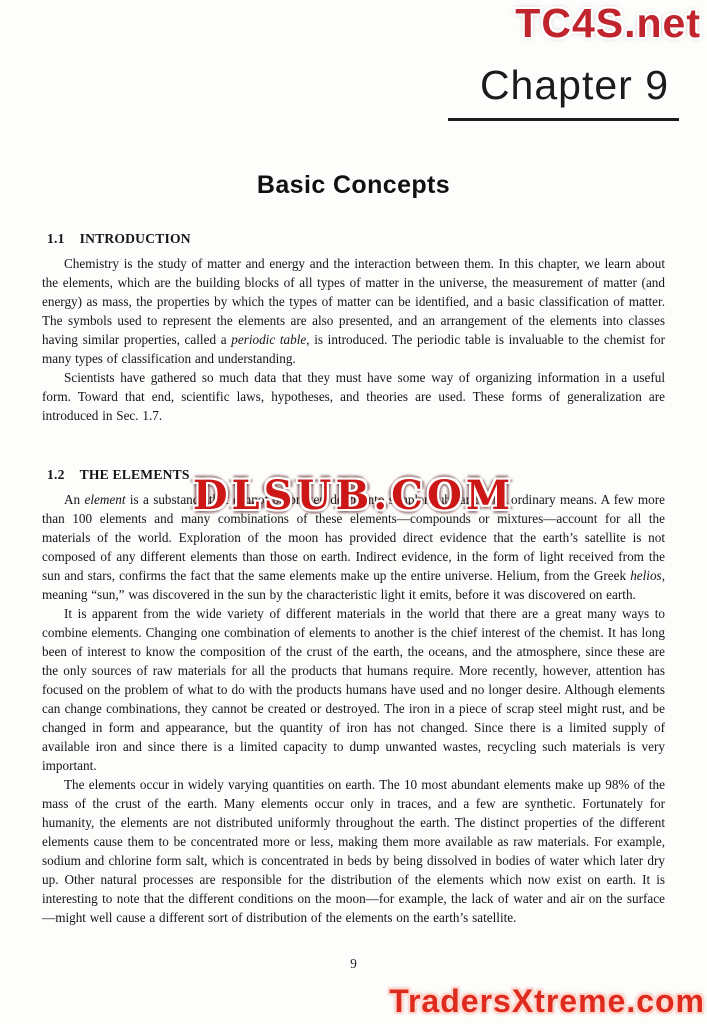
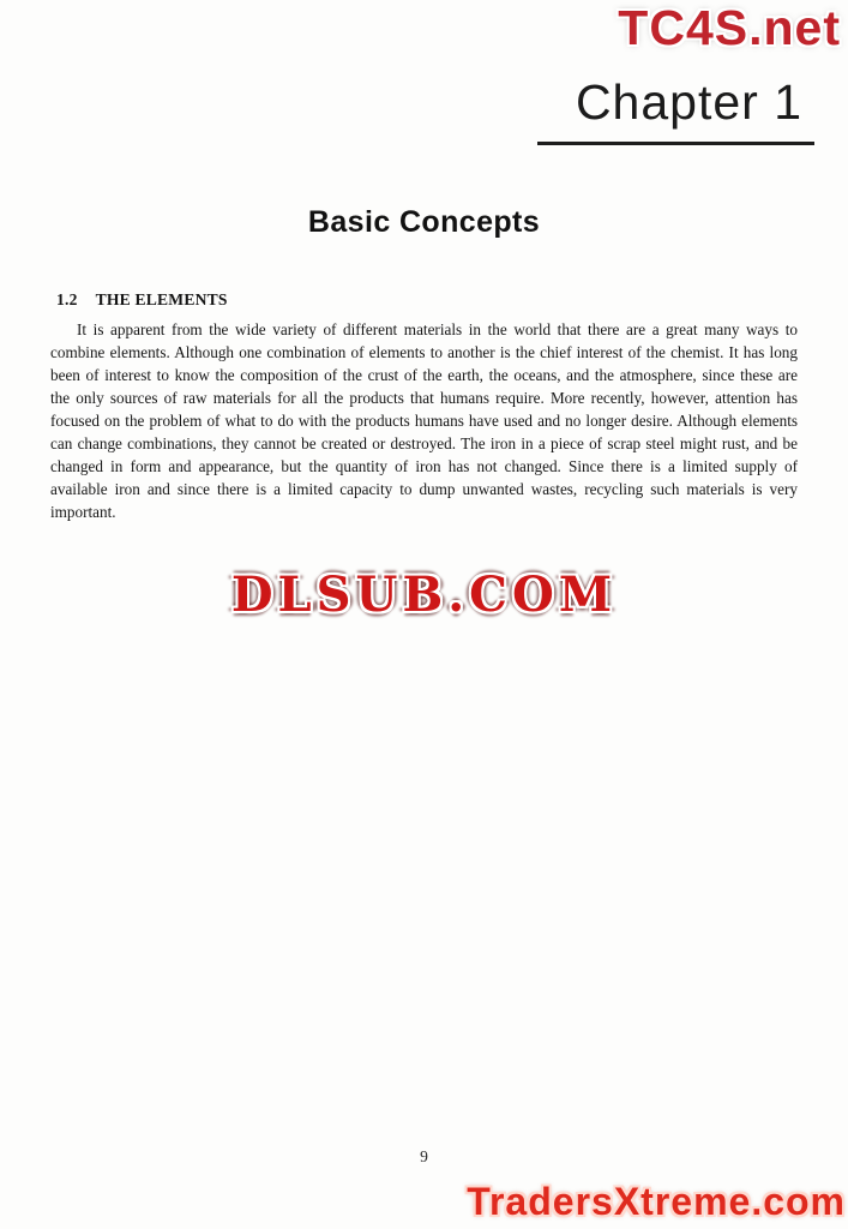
  TC4S.net
- Chapter 9
+ Chapter 1
  Basic Concepts
- 1.1 INTRODUCTION
- Chemistry is the study of matter and energy and the interaction between them. In this chapter, we learn about the elements, which are the building blocks of all types of matter in the universe, the measurement of matter (and energy) as mass, the properties by which the types of matter can be identified, and a basic classification of matter. The symbols used to represent the elements are also presented, and an arrangement of the elements into classes having similar properties, called a periodic table, is introduced. The periodic table is invaluable to the chemist for many types of classification and understanding.
- Scientists have gathered so much data that they must have some way of organizing information in a useful form. Toward that end, scientific laws, hypotheses, and theories are used. These forms of generalization are introduced in Sec. 1.7.
  1.2 THE ELEMENTS
- An element is a substance that cannot be broken down into simpler substances by ordinary means. A few more than 100 elements and many combinations of these elements—compounds or mixtures—account for all the materials of the world. Exploration of the moon has provided direct evidence that the earth’s satellite is not composed of any different elements than those on earth. Indirect evidence, in the form of light received from the sun and stars, confirms the fact that the same elements make up the entire universe. Helium, from the Greek helios, meaning “sun,” was discovered in the sun by the characteristic light it emits, before it was discovered on earth.
- It is apparent from the wide variety of different materials in the world that there are a great many ways to combine elements. Changing one combination of elements to another is the chief interest of the chemist. It has long been of interest to know the composition of the crust of the earth, the oceans, and the atmosphere, since these are the only sources of raw materials for all the products that humans require. More recently, however, attention has focused on the problem of what to do with the products humans have used and no longer desire. Although elements can change combinations, they cannot be created or destroyed. The iron in a piece of scrap steel might rust, and be changed in form and appearance, but the quantity of iron has not changed. Since there is a limited supply of available iron and since there is a limited capacity to dump unwanted wastes, recycling such materials is very important.
+ It is apparent from the wide variety of different materials in the world that there are a great many ways to combine elements. Although one combination of elements to another is the chief interest of the chemist. It has long been of interest to know the composition of the crust of the earth, the oceans, and the atmosphere, since these are the only sources of raw materials for all the products that humans require. More recently, however, attention has focused on the problem of what to do with the products humans have used and no longer desire. Although elements can change combinations, they cannot be created or destroyed. The iron in a piece of scrap steel might rust, and be changed in form and appearance, but the quantity of iron has not changed. Since there is a limited supply of available iron and since there is a limited capacity to dump unwanted wastes, recycling such materials is very important.
- The elements occur in widely varying quantities on earth. The 10 most abundant elements make up 98% of the mass of the crust of the earth. Many elements occur only in traces, and a few are synthetic. Fortunately for humanity, the elements are not distributed uniformly throughout the earth. The distinct properties of the different elements cause them to be concentrated more or less, making them more available as raw materials. For example, sodium and chlorine form salt, which is concentrated in beds by being dissolved in bodies of water which later dry up. Other natural processes are responsible for the distribution of the elements which now exist on earth. It is interesting to note that the different conditions on the moon—for example, the lack of water and air on the surface—might well cause a different sort of distribution of the elements on the earth’s satellite.
  DLSUB.COM
  9
  TradersXtreme.com
